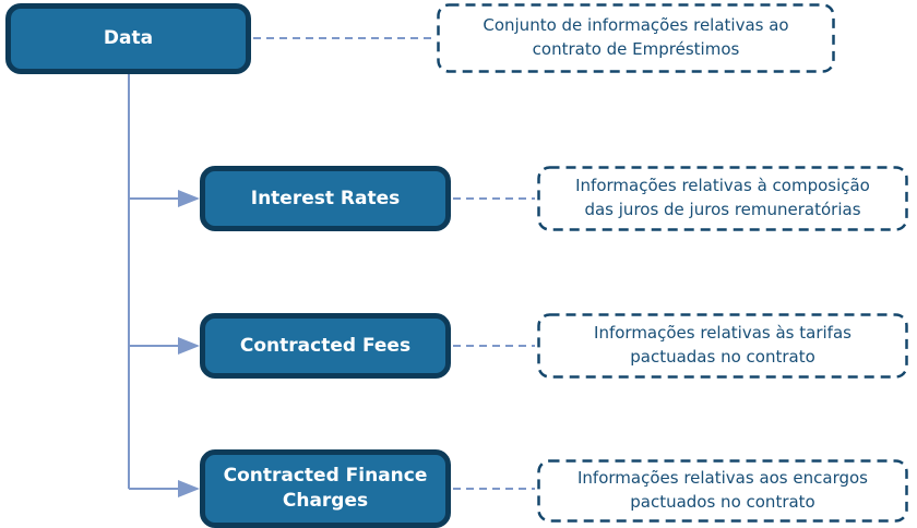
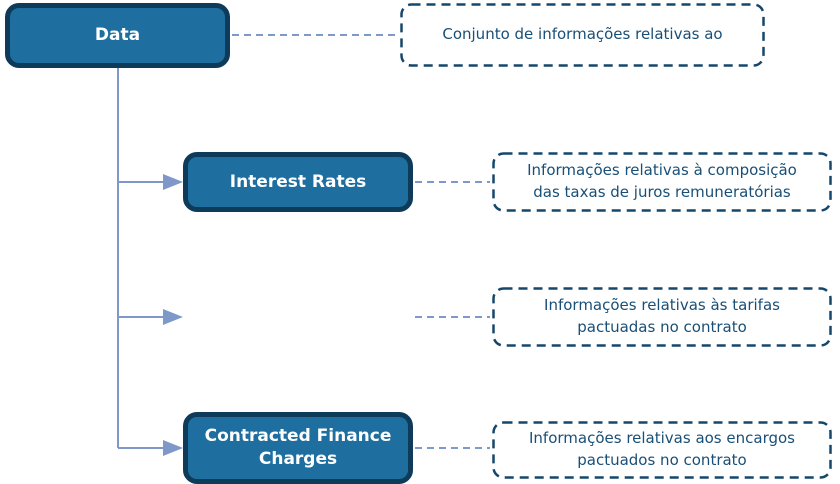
  Data
  Interest Rates
- Contracted Fees
  Contracted Finance Charges
  Conjunto de informações relativas ao
- contrato de Empréstimos
  Informações relativas à composição
- das juros de juros remuneratórias
+ das taxas de juros remuneratórias
  Informações relativas às tarifas
  pactuadas no contrato
  Informações relativas aos encargos
  pactuados no contrato
